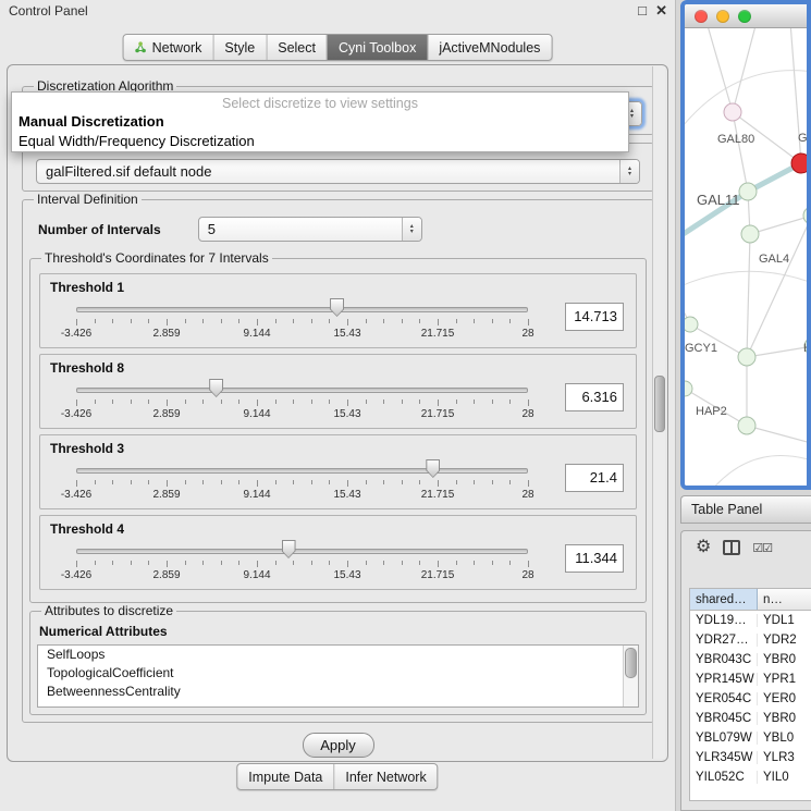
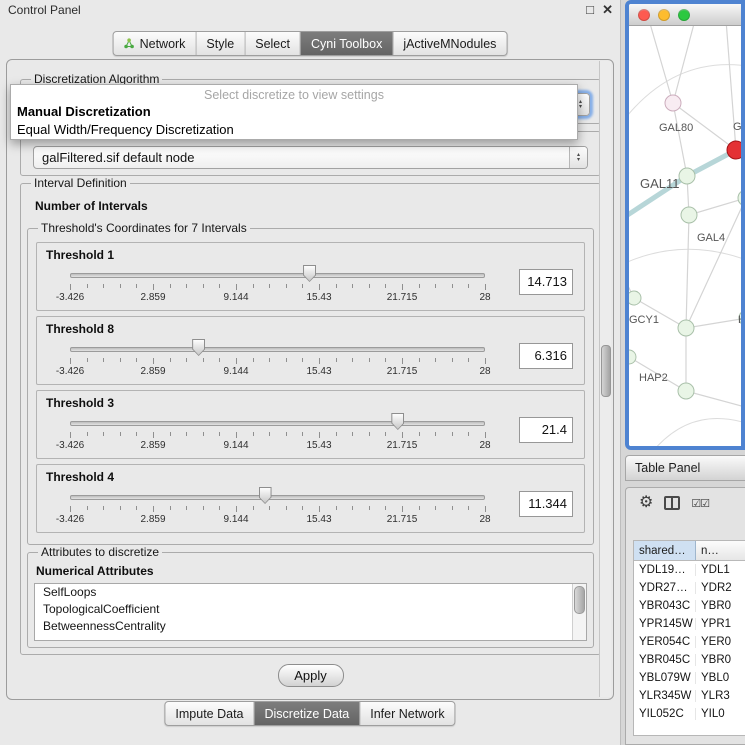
  Control Panel
  □
  ✕
  Network
  Style
  Select
  Cyni Toolbox
  jActiveMNodules
  Discretization Algorithm
  galFiltered.sif default node
  Interval Definition
  Number of Intervals
- 5
  Threshold's Coordinates for 7 Intervals
  Threshold 1
  -3.426
  2.859
  9.144
  15.43
  21.715
  28
  14.713
  Threshold 8
  -3.426
  2.859
  9.144
  15.43
  21.715
  28
  6.316
  Threshold 3
  -3.426
  2.859
  9.144
  15.43
  21.715
  28
  21.4
  Threshold 4
  -3.426
  2.859
  9.144
  15.43
  21.715
  28
  11.344
  Attributes to discretize
  Numerical Attributes
  SelfLoops
  TopologicalCoefficient
  BetweennessCentrality
  Apply
  Select discretize to view settings
  Manual Discretization
  Equal Width/Frequency Discretization
  Impute Data
+ Discretize Data
  Infer Network
  GAL80
  GAL11
  GAL4
  GCY1
  HAP2
  Table Panel
  ⚙
  ☑☑
  shared…
  n…
  YDL19…
  YDL1
  YDR27…
  YDR2
  YBR043C
  YBR0
  YPR145W
  YPR1
  YER054C
  YER0
  YBR045C
  YBR0
  YBL079W
  YBL0
  YLR345W
  YLR3
  YIL052C
  YIL0
